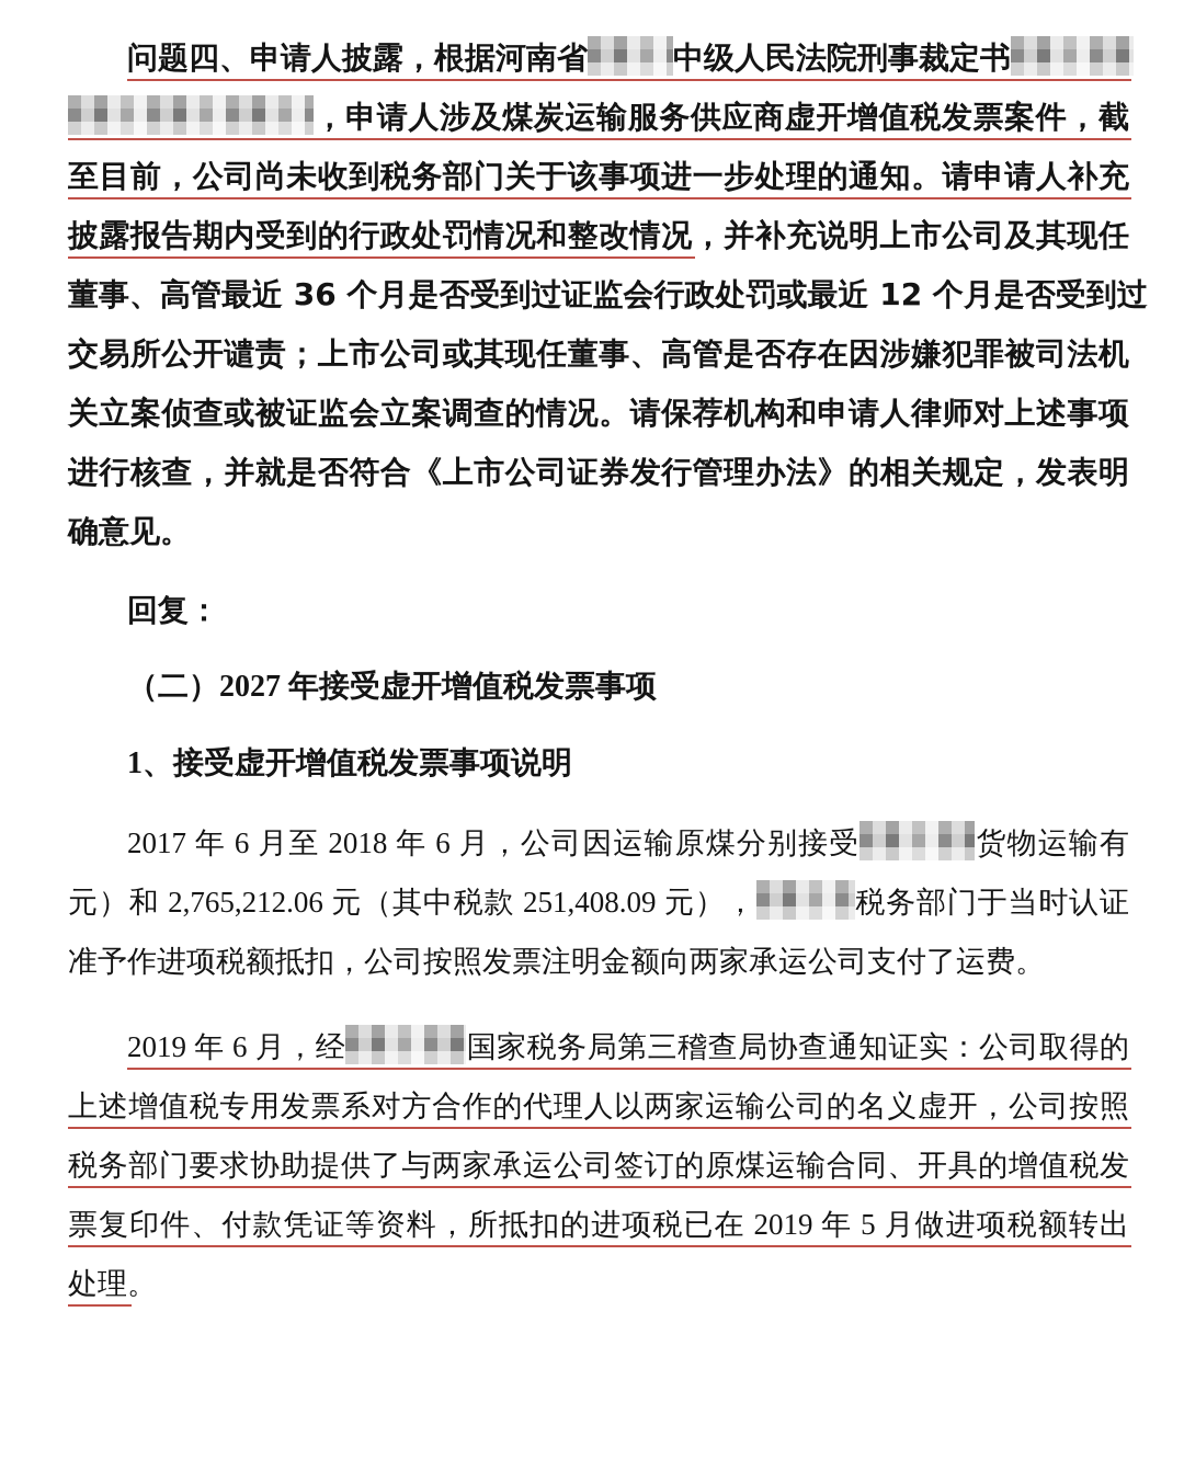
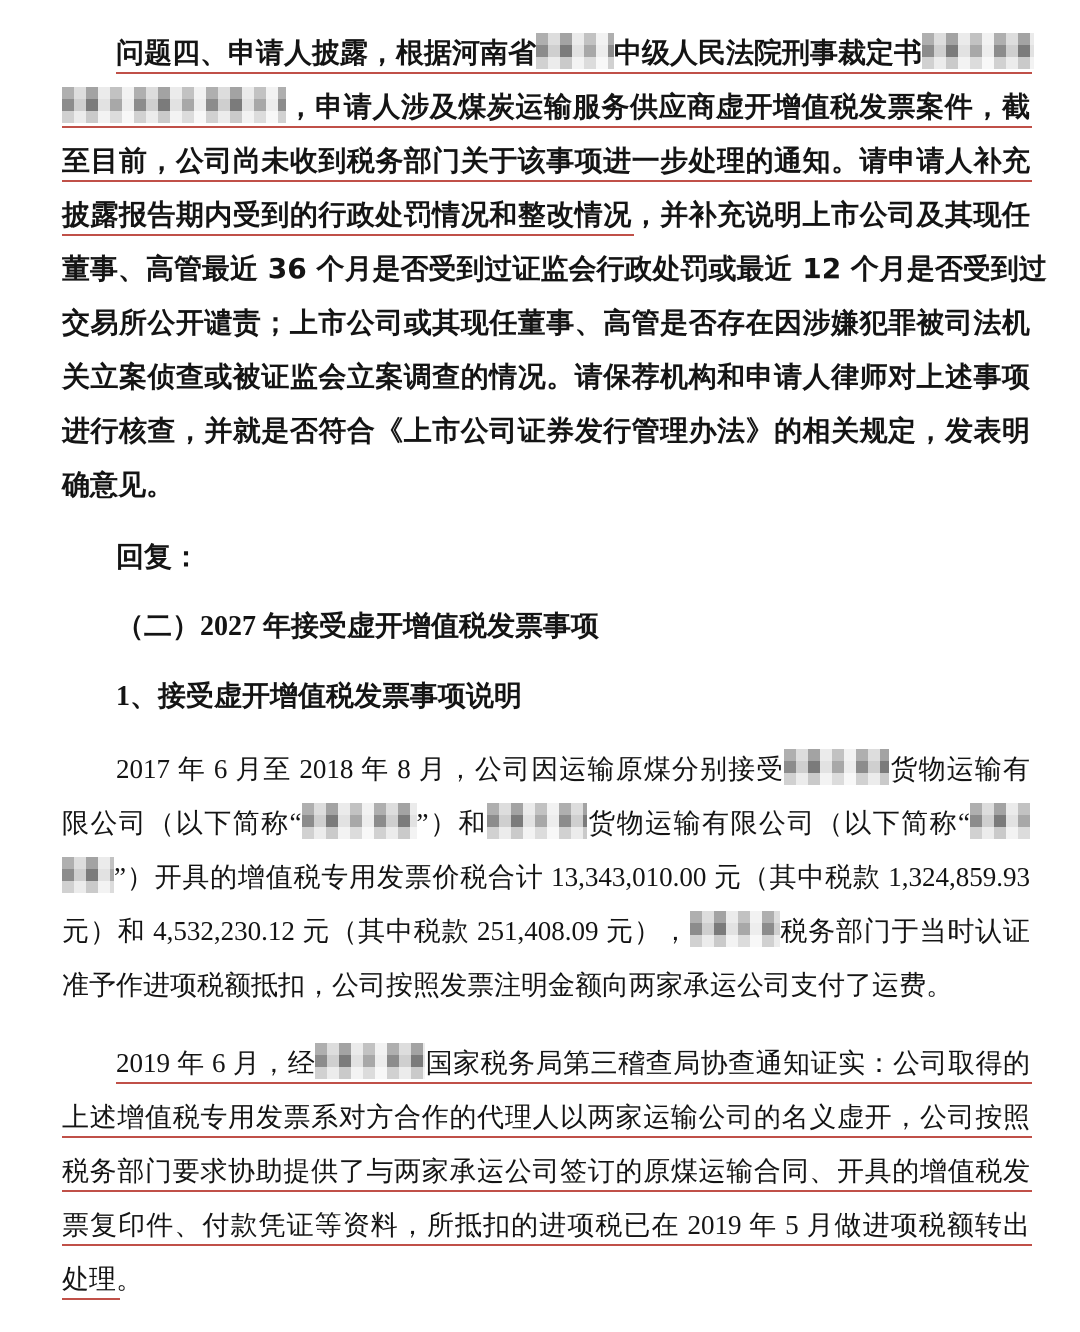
  问题四、申请人披露，根据河南省 中级人民法院刑事裁定书
  ，申请人涉及煤炭运输服务供应商虚开增值税发票案件，截
  至目前，公司尚未收到税务部门关于该事项进一步处理的通知。请申请人补充
  披露报告期内受到的行政处罚情况和整改情况，并补充说明上市公司及其现任
  董事、高管最近 36 个月是否受到过证监会行政处罚或最近 12 个月是否受到过
  交易所公开谴责；上市公司或其现任董事、高管是否存在因涉嫌犯罪被司法机
  关立案侦查或被证监会立案调查的情况。请保荐机构和申请人律师对上述事项
  进行核查，并就是否符合《上市公司证券发行管理办法》的相关规定，发表明
  确意见。
  回复：
  （二）2027 年接受虚开增值税发票事项
  1、接受虚开增值税发票事项说明
- 2017 年 6 月至 2018 年 6 月，公司因运输原煤分别接受 货物运输有
+ 2017 年 6 月至 2018 年 8 月，公司因运输原煤分别接受 货物运输有
+ 限公司（以下简称“ ”）和 货物运输有限公司（以下简称“
+ ”）开具的增值税专用发票价税合计 13,343,010.00 元（其中税款 1,324,859.93
- 元）和 2,765,212.06 元（其中税款 251,408.09 元）， 税务部门于当时认证
+ 元）和 4,532,230.12 元（其中税款 251,408.09 元）， 税务部门于当时认证
  准予作进项税额抵扣，公司按照发票注明金额向两家承运公司支付了运费。
  2019 年 6 月，经 国家税务局第三稽查局协查通知证实：公司取得的
  上述增值税专用发票系对方合作的代理人以两家运输公司的名义虚开，公司按照
  税务部门要求协助提供了与两家承运公司签订的原煤运输合同、开具的增值税发
  票复印件、付款凭证等资料，所抵扣的进项税已在 2019 年 5 月做进项税额转出
  处理。
